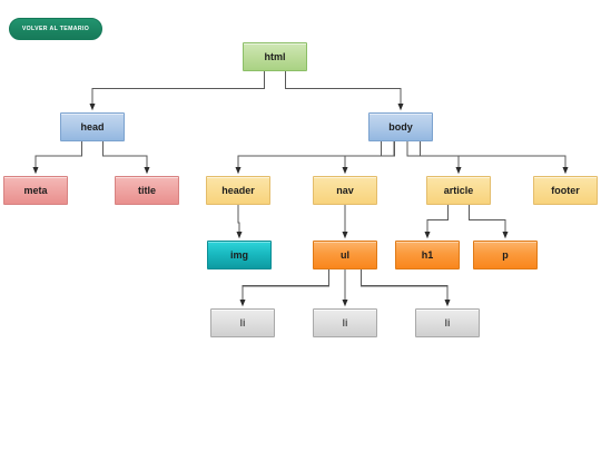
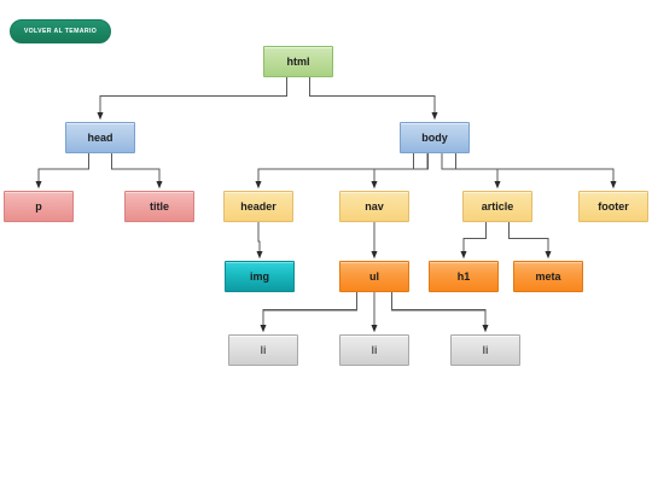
  html
  head
  body
- meta
+ p
  title
  header
  nav
  article
  footer
  img
  ul
  h1
- p
+ meta
  li
  li
  li
